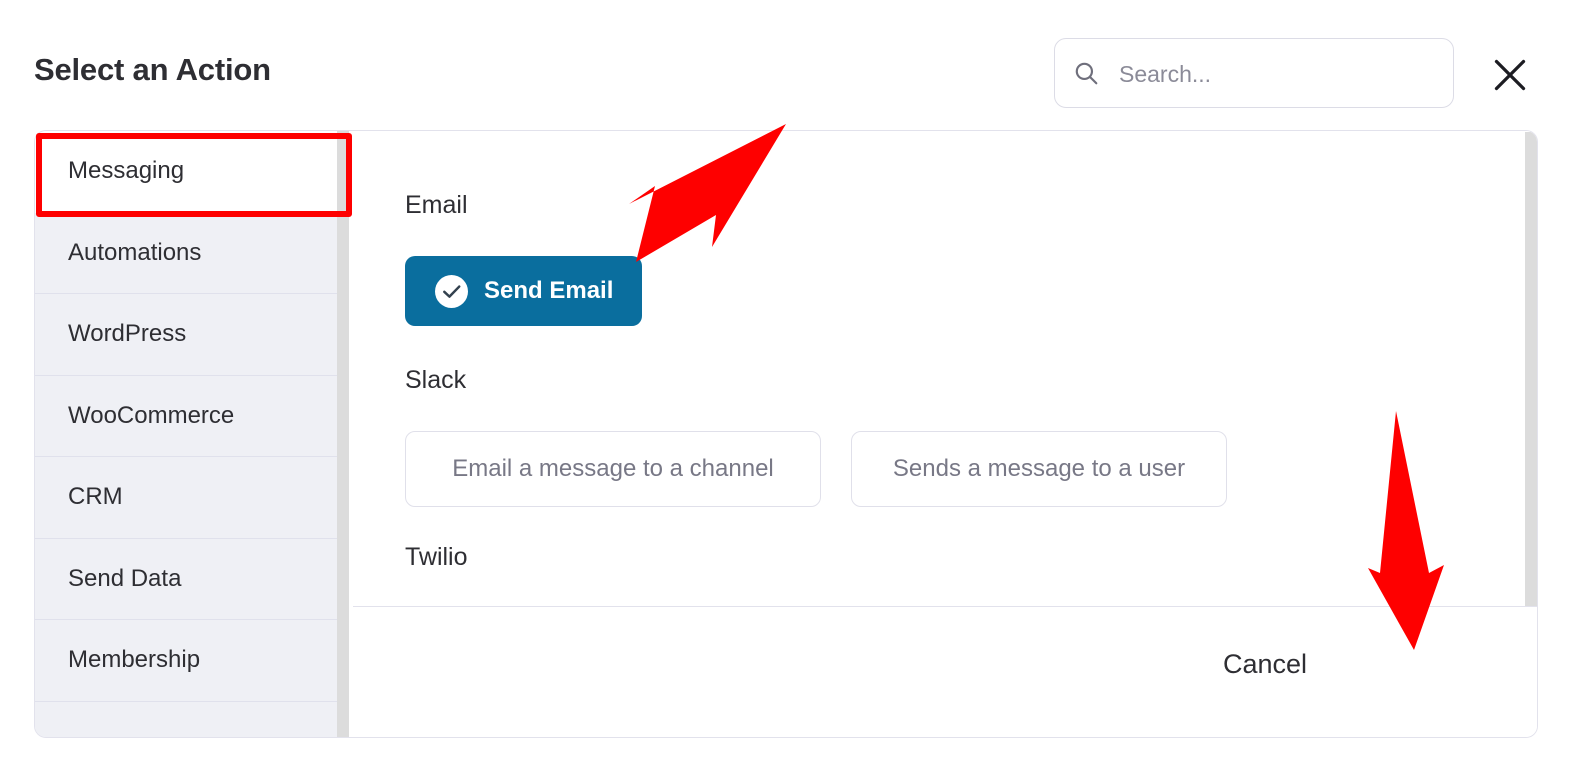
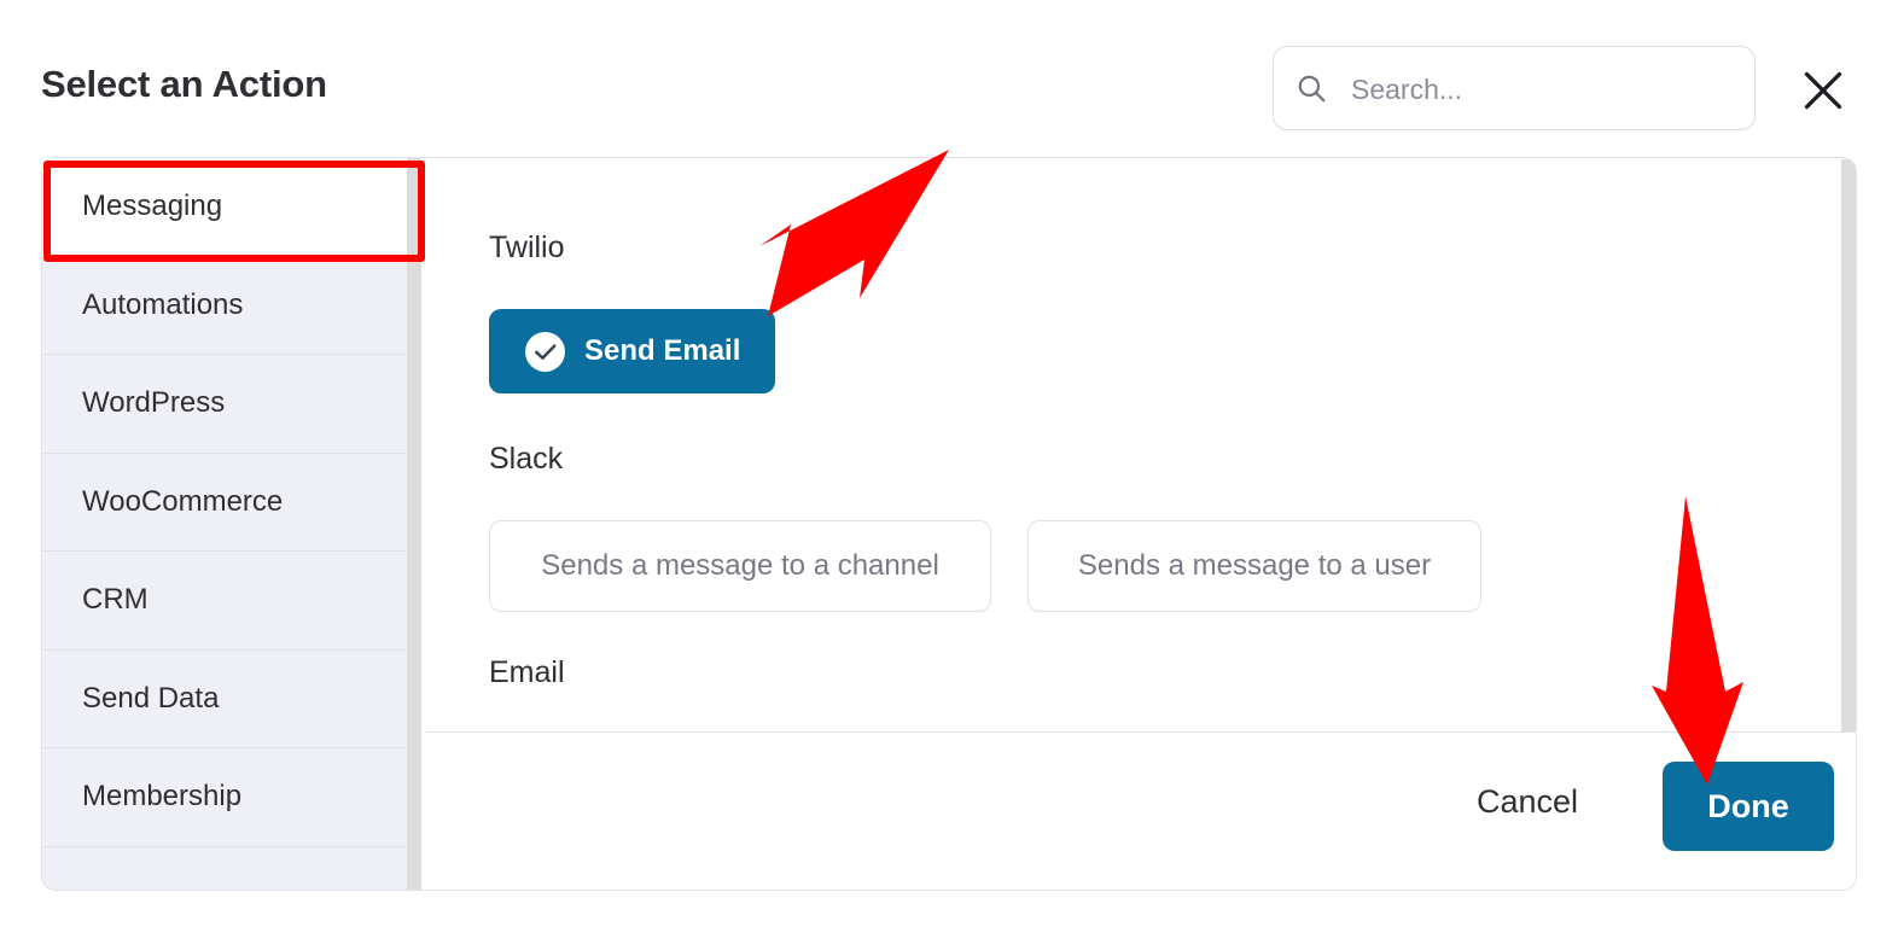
  Select an Action
  Search...
  Messaging
  Automations
  WordPress
  WooCommerce
  CRM
  Send Data
  Membership
- Email
+ Twilio
  Send Email
  Slack
- Email a message to a channel
+ Sends a message to a channel
  Sends a message to a user
- Twilio
+ Email
  Cancel
+ Done
